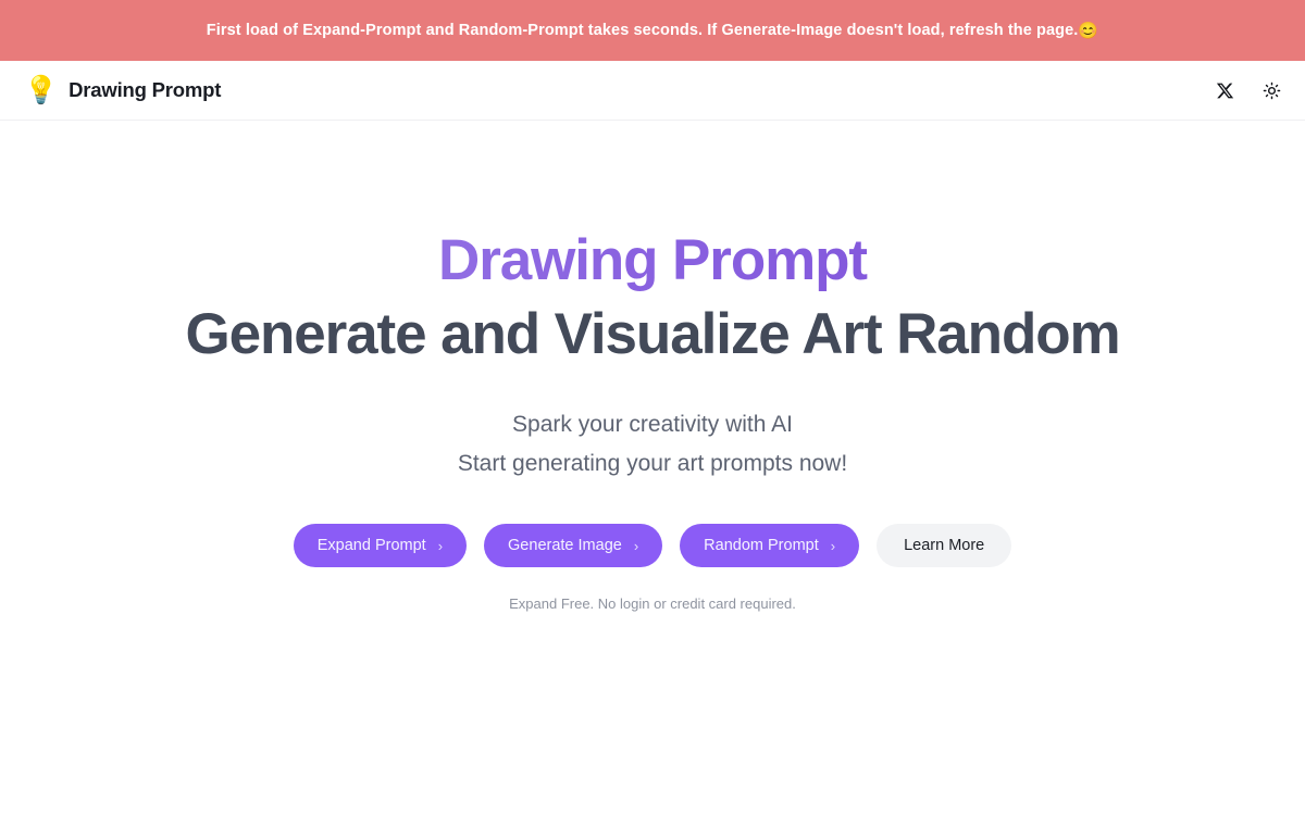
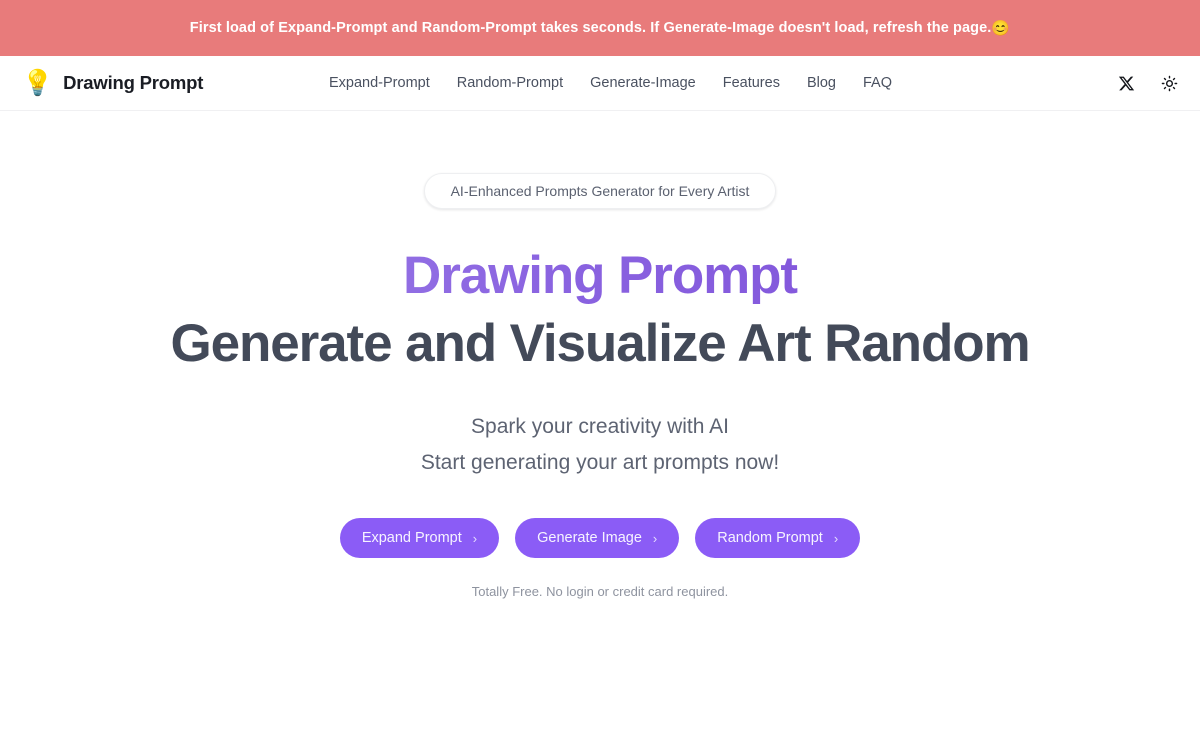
  First load of Expand-Prompt and Random-Prompt takes seconds. If Generate-Image doesn't load, refresh the page.😊
  💡
  Drawing Prompt
+ Expand-Prompt
+ Random-Prompt
+ Generate-Image
+ Features
+ Blog
+ FAQ
+ AI-Enhanced Prompts Generator for Every Artist
  Drawing Prompt
  Generate and Visualize Art Random
  Spark your creativity with AI
  Start generating your art prompts now!
  Expand Prompt
  ›
  Generate Image
  ›
  Random Prompt
  ›
- Learn More
- Expand Free. No login or credit card required.
+ Totally Free. No login or credit card required.
